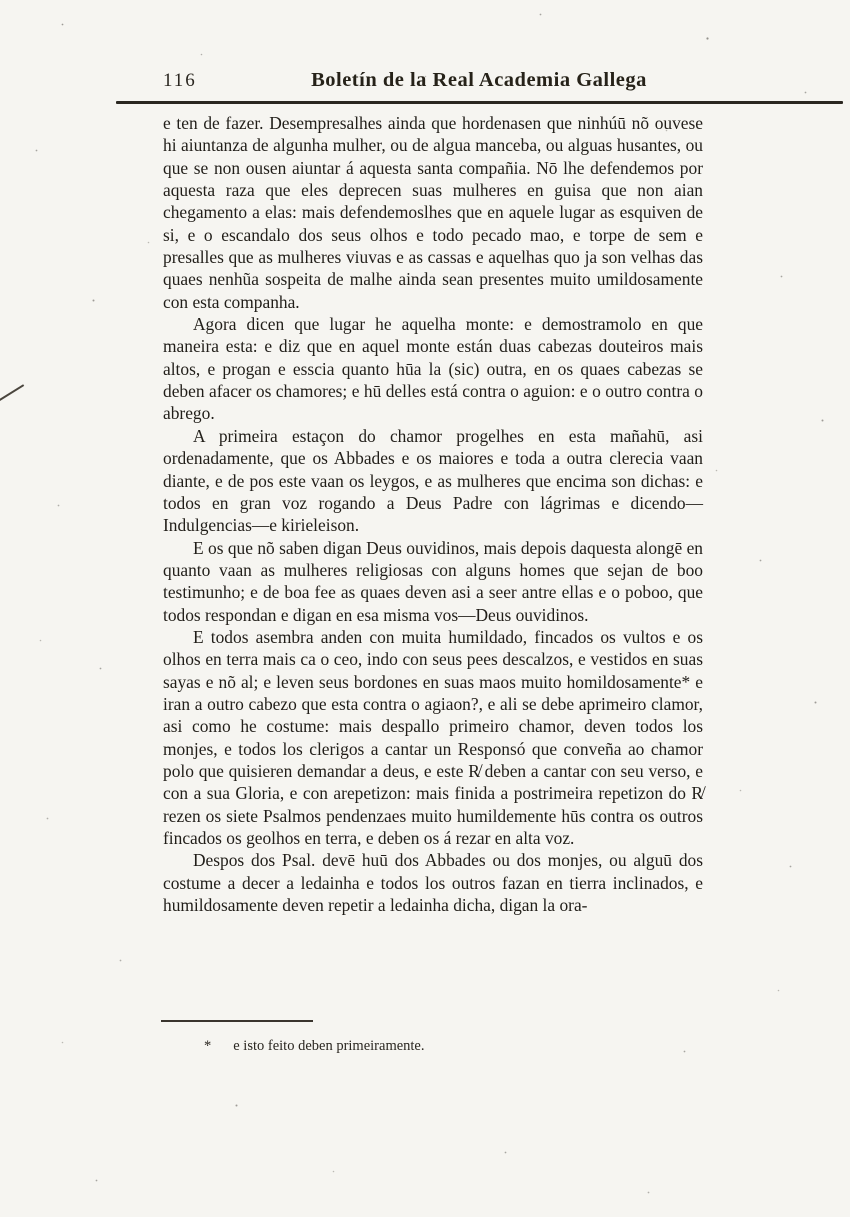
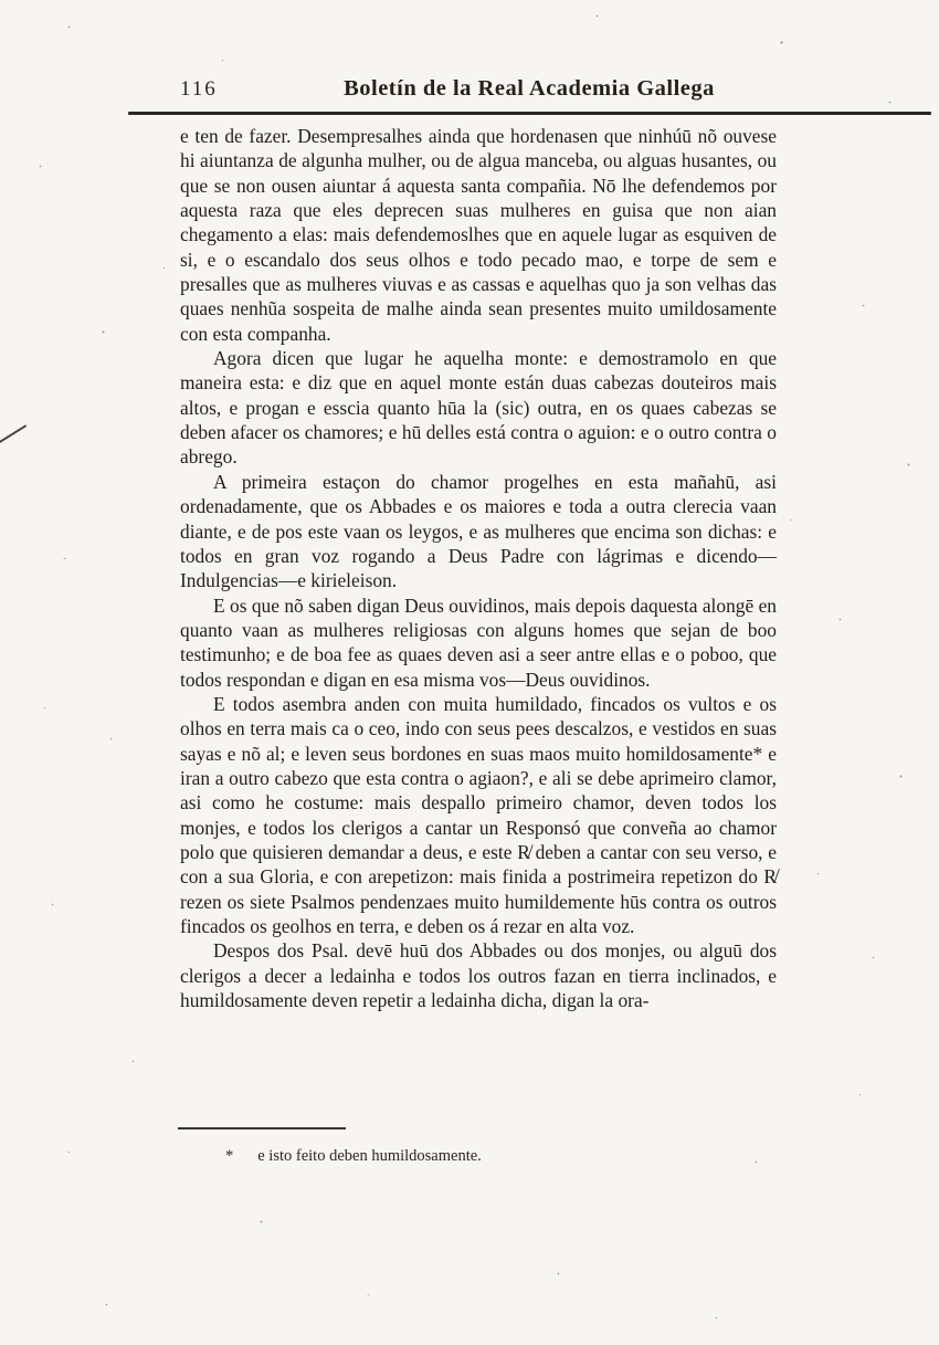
  116
  Boletín de la Real Academia Gallega
  e ten de fazer. Desempresalhes ainda que hordenasen que ninhúū nõ ouvese hi aiuntanza de algunha mulher, ou de algua manceba, ou alguas husantes, ou que se non ousen aiuntar á aquesta santa compañia. Nō lhe defendemos por aquesta raza que eles deprecen suas mulheres en guisa que non aian chegamento a elas: mais defendemoslhes que en aquele lugar as esquiven de si, e o escandalo dos seus olhos e todo pecado mao, e torpe de sem e presalles que as mulheres viuvas e as cassas e aquelhas quo ja son velhas das quaes nenhũa sospeita de malhe ainda sean presentes muito umildosamente con esta companha.
  Agora dicen que lugar he aquelha monte: e demostramolo en que maneira esta: e diz que en aquel monte están duas cabezas douteiros mais altos, e progan e esscia quanto hūa la (sic) outra, en os quaes cabezas se deben afacer os chamores; e hū delles está contra o aguion: e o outro contra o abrego.
  A primeira estaçon do chamor progelhes en esta mañahū, asi ordenadamente, que os Abbades e os maiores e toda a outra clerecia vaan diante, e de pos este vaan os leygos, e as mulheres que encima son dichas: e todos en gran voz rogando a Deus Padre con lágrimas e dicendo—Indulgencias—e kirieleison.
  E os que nõ saben digan Deus ouvidinos, mais depois daquesta alongē en quanto vaan as mulheres religiosas con alguns homes que sejan de boo testimunho; e de boa fee as quaes deven asi a seer antre ellas e o poboo, que todos respondan e digan en esa misma vos—Deus ouvidinos.
  E todos asembra anden con muita humildado, fincados os vultos e os olhos en terra mais ca o ceo, indo con seus pees descalzos, e vestidos en suas sayas e nõ al; e leven seus bordones en suas maos muito homildosamente* e iran a outro cabezo que esta contra o agiaon?, e ali se debe aprimeiro clamor, asi como he costume: mais despallo primeiro chamor, deven todos los monjes, e todos los clerigos a cantar un Responsó que conveña ao chamor polo que quisieren demandar a deus, e este R̸ deben a cantar con seu verso, e con a sua Gloria, e con arepetizon: mais finida a postrimeira repetizon do R̸ rezen os siete Psalmos pendenzaes muito humildemente hūs contra os outros fincados os geolhos en terra, e deben os á rezar en alta voz.
- Despos dos Psal. devē huū dos Abbades ou dos monjes, ou alguū dos costume a decer a ledainha e todos los outros fazan en tierra inclinados, e humildosamente deven repetir a ledainha dicha, digan la ora-
+ Despos dos Psal. devē huū dos Abbades ou dos monjes, ou alguū dos clerigos a decer a ledainha e todos los outros fazan en tierra inclinados, e humildosamente deven repetir a ledainha dicha, digan la ora-
- * e isto feito deben primeiramente.
+ * e isto feito deben humildosamente.
